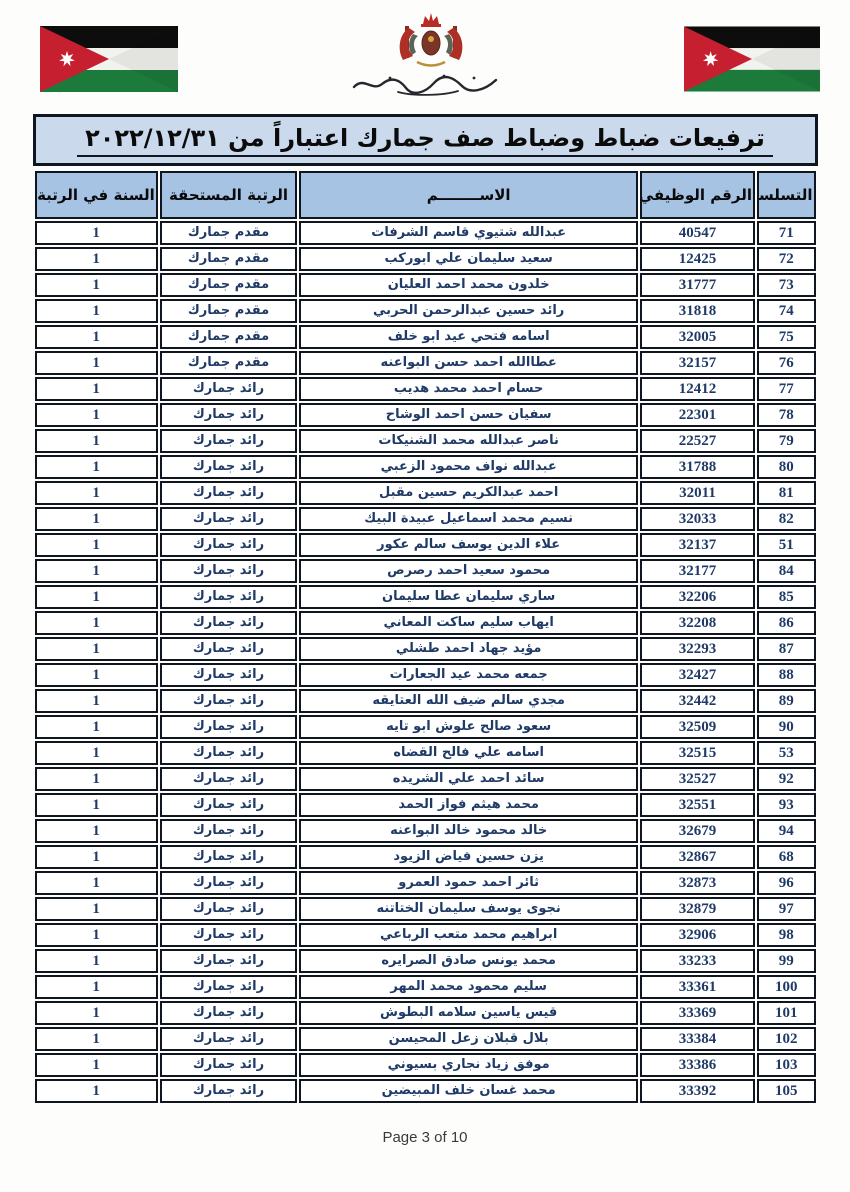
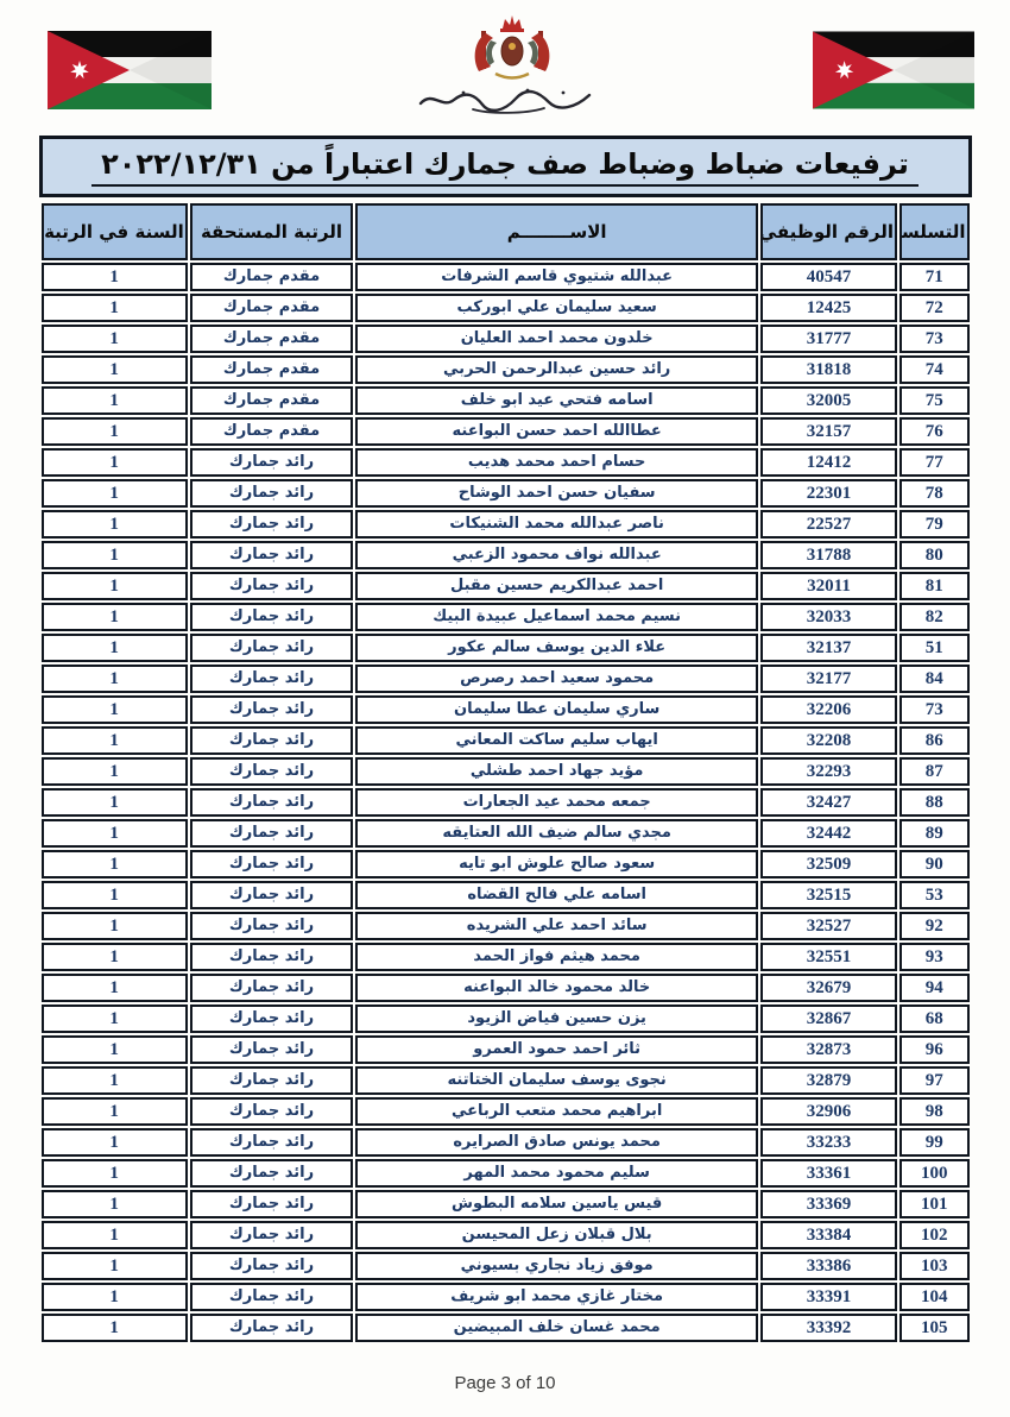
  ترفيعات ضباط وضباط صف جمارك اعتباراً من ٢٠٢٢/١٢/٣١
  التسلس	الرقم الوظيفي	الاســــــــم	الرتبة المستحقة	السنة في الرتبة
  71	40547	عبدالله شتيوي قاسم الشرفات	مقدم جمارك	1
  72	12425	سعيد سليمان علي ابوركب	مقدم جمارك	1
  73	31777	خلدون محمد احمد العليان	مقدم جمارك	1
  74	31818	رائد حسين عبدالرحمن الحربي	مقدم جمارك	1
  75	32005	اسامه فتحي عيد ابو خلف	مقدم جمارك	1
  76	32157	عطاالله احمد حسن البواعنه	مقدم جمارك	1
  77	12412	حسام احمد محمد هديب	رائد جمارك	1
  78	22301	سفيان حسن احمد الوشاح	رائد جمارك	1
  79	22527	ناصر عبدالله محمد الشنيكات	رائد جمارك	1
  80	31788	عبدالله نواف محمود الزعبي	رائد جمارك	1
  81	32011	احمد عبدالكريم حسين مقبل	رائد جمارك	1
  82	32033	نسيم محمد اسماعيل عبيدة البيك	رائد جمارك	1
  51	32137	علاء الدين يوسف سالم عكور	رائد جمارك	1
  84	32177	محمود سعيد احمد رصرص	رائد جمارك	1
- 85	32206	ساري سليمان عطا سليمان	رائد جمارك	1
+ 73	32206	ساري سليمان عطا سليمان	رائد جمارك	1
  86	32208	ايهاب سليم ساكت المعاني	رائد جمارك	1
  87	32293	مؤيد جهاد احمد طشلي	رائد جمارك	1
  88	32427	جمعه محمد عيد الجعارات	رائد جمارك	1
  89	32442	مجدي سالم ضيف الله العتايقه	رائد جمارك	1
  90	32509	سعود صالح علوش ابو تايه	رائد جمارك	1
  53	32515	اسامه علي فالح القضاه	رائد جمارك	1
  92	32527	سائد احمد علي الشريده	رائد جمارك	1
  93	32551	محمد هيثم فواز الحمد	رائد جمارك	1
  94	32679	خالد محمود خالد البواعنه	رائد جمارك	1
  68	32867	يزن حسين فياض الزيود	رائد جمارك	1
  96	32873	ثائر احمد حمود العمرو	رائد جمارك	1
  97	32879	نجوى يوسف سليمان الختاتنه	رائد جمارك	1
  98	32906	ابراهيم محمد متعب الرباعي	رائد جمارك	1
  99	33233	محمد يونس صادق الصرايره	رائد جمارك	1
  100	33361	سليم محمود محمد المهر	رائد جمارك	1
  101	33369	قيس ياسين سلامه البطوش	رائد جمارك	1
  102	33384	بلال قبلان زعل المحيسن	رائد جمارك	1
  103	33386	موفق زياد نجاري بسيوني	رائد جمارك	1
+ 104	33391	مختار غازي محمد ابو شريف	رائد جمارك	1
  105	33392	محمد غسان خلف المبيضين	رائد جمارك	1
  Page 3 of 10
